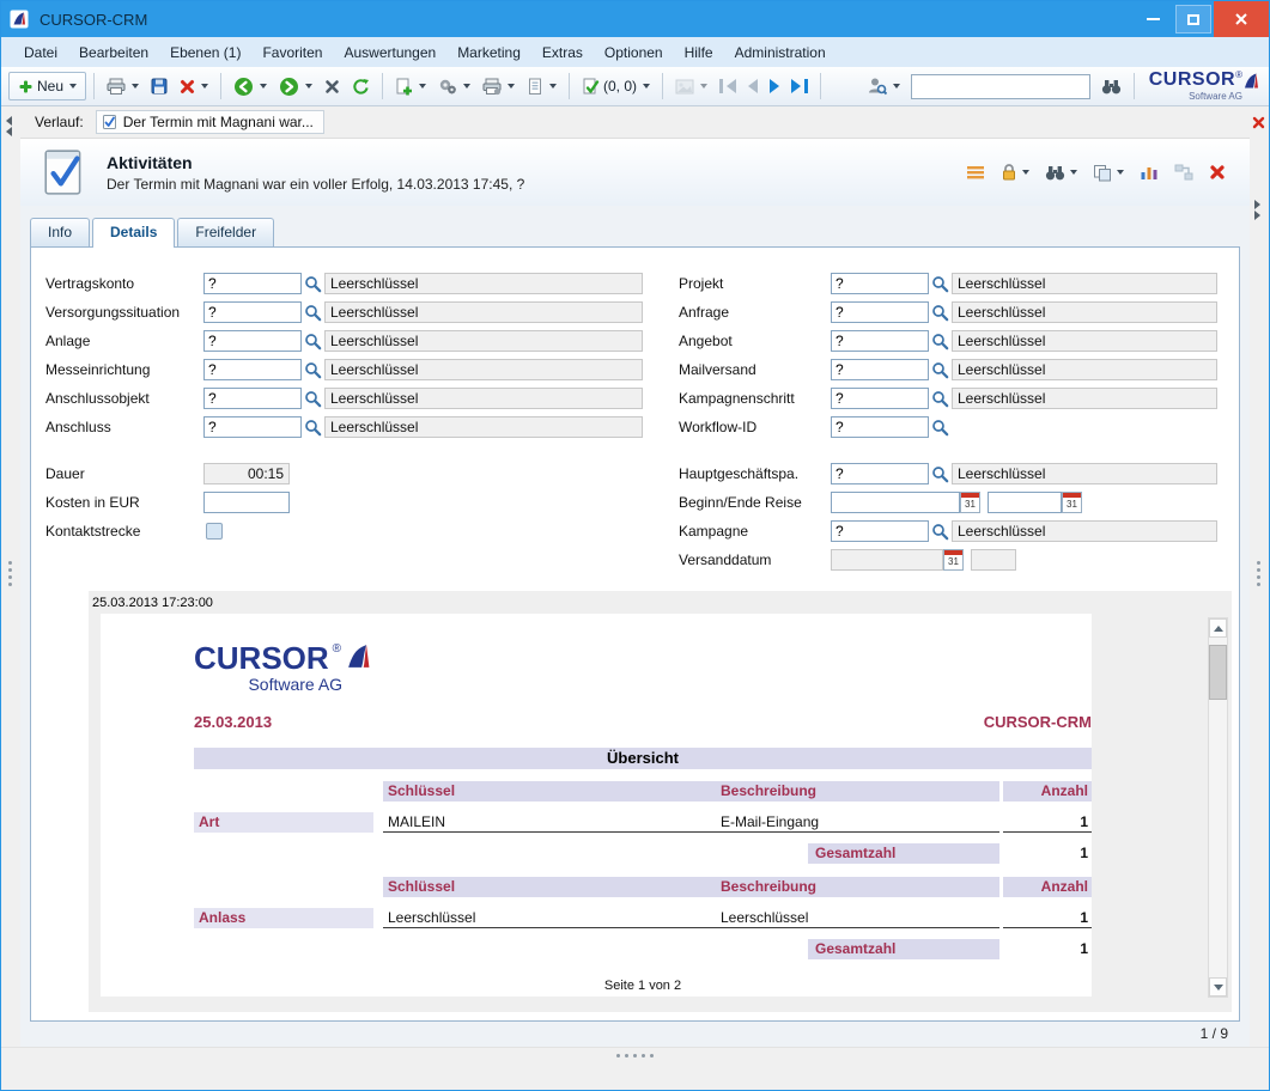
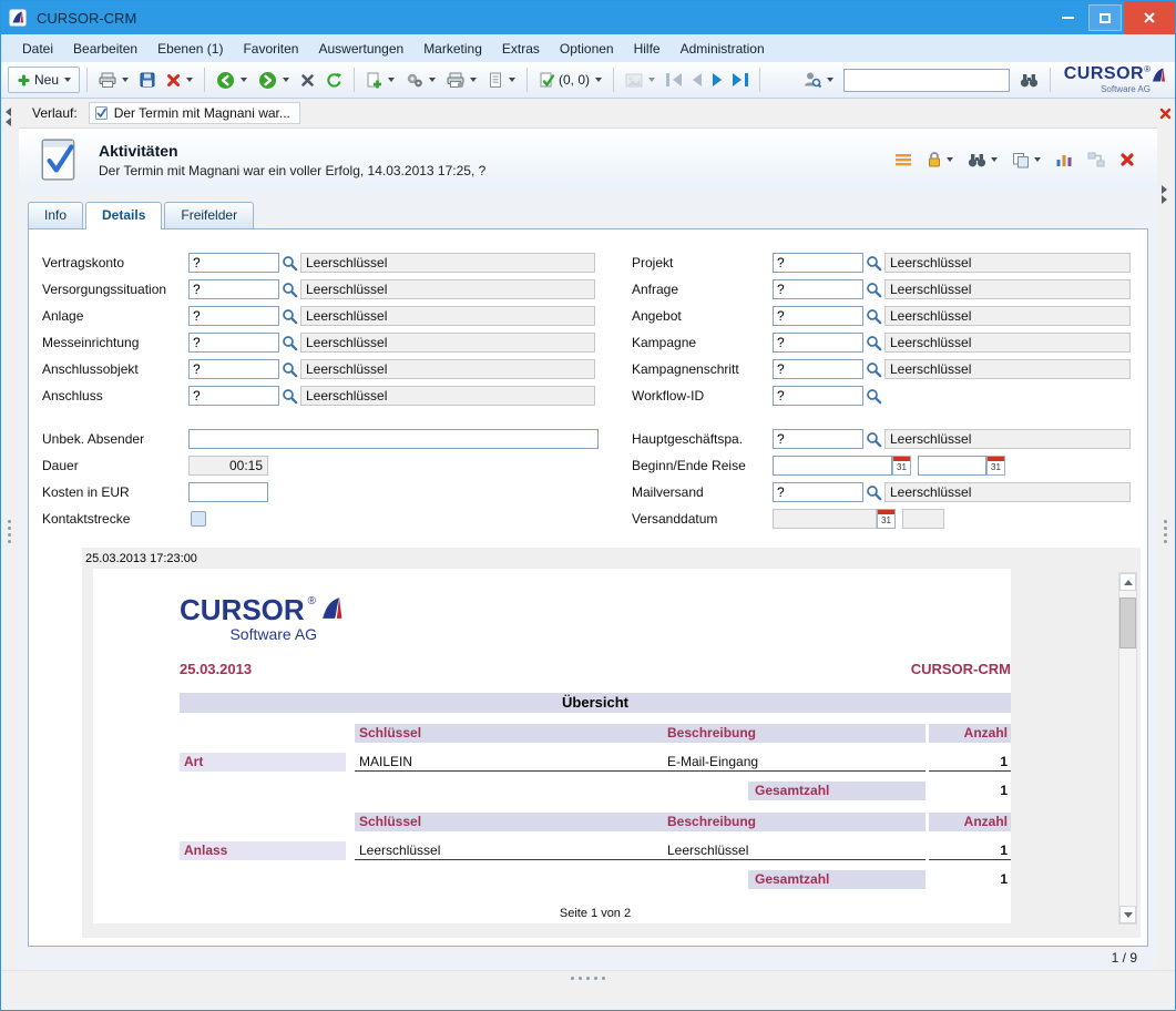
  CURSOR-CRM
  Datei
  Bearbeiten
  Ebenen (1)
  Favoriten
  Auswertungen
  Marketing
  Extras
  Optionen
  Hilfe
  Administration
  Neu
  (0, 0)
  CURSOR
  ®
  Software AG
  Verlauf:
  Der Termin mit Magnani war...
  Aktivitäten
- Der Termin mit Magnani war ein voller Erfolg, 14.03.2013 17:45, ?
+ Der Termin mit Magnani war ein voller Erfolg, 14.03.2013 17:25, ?
  Info
  Details
  Freifelder
  Vertragskonto
  ?
  Leerschlüssel
  Versorgungssituation
  ?
  Leerschlüssel
  Anlage
  ?
  Leerschlüssel
  Messeinrichtung
  ?
  Leerschlüssel
  Anschlussobjekt
  ?
  Leerschlüssel
  Anschluss
  ?
  Leerschlüssel
+ Unbek. Absender
  Dauer
  00:15
  Kosten in EUR
  Kontaktstrecke
  Projekt
  ?
  Leerschlüssel
  Anfrage
  ?
  Leerschlüssel
  Angebot
  ?
  Leerschlüssel
- Mailversand
+ Kampagne
  ?
  Leerschlüssel
  Kampagnenschritt
  ?
  Leerschlüssel
  Workflow-ID
  ?
  Hauptgeschäftspa.
  ?
  Leerschlüssel
  Beginn/Ende Reise
  31
  31
- Kampagne
+ Mailversand
  ?
  Leerschlüssel
  Versanddatum
  31
  25.03.2013 17:23:00
  CURSOR
  ®
  Software AG
  25.03.2013
  CURSOR-CRM
  Übersicht
  Schlüssel
  Beschreibung
  Anzahl
  Art
  MAILEIN
  E-Mail-Eingang
  1
  Gesamtzahl
  1
  Schlüssel
  Beschreibung
  Anzahl
  Anlass
  Leerschlüssel
  Leerschlüssel
  1
  Gesamtzahl
  1
  Seite 1 von 2
  1 / 9
